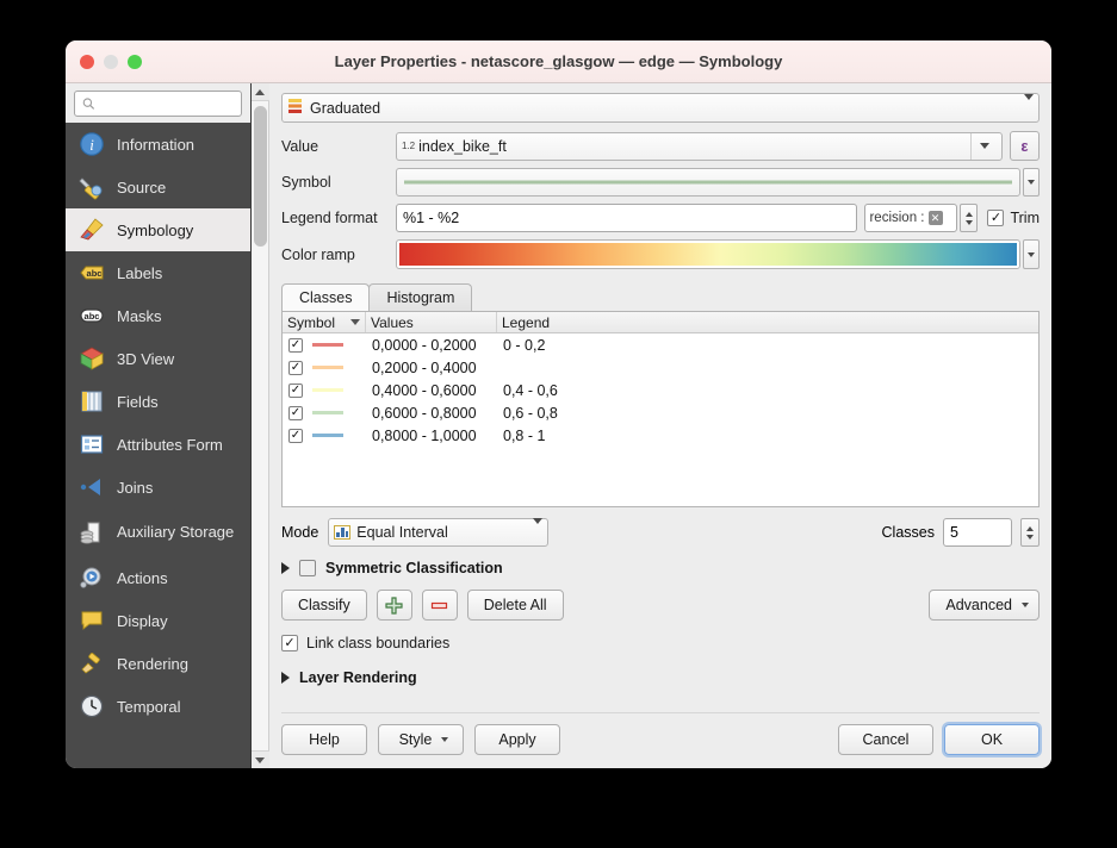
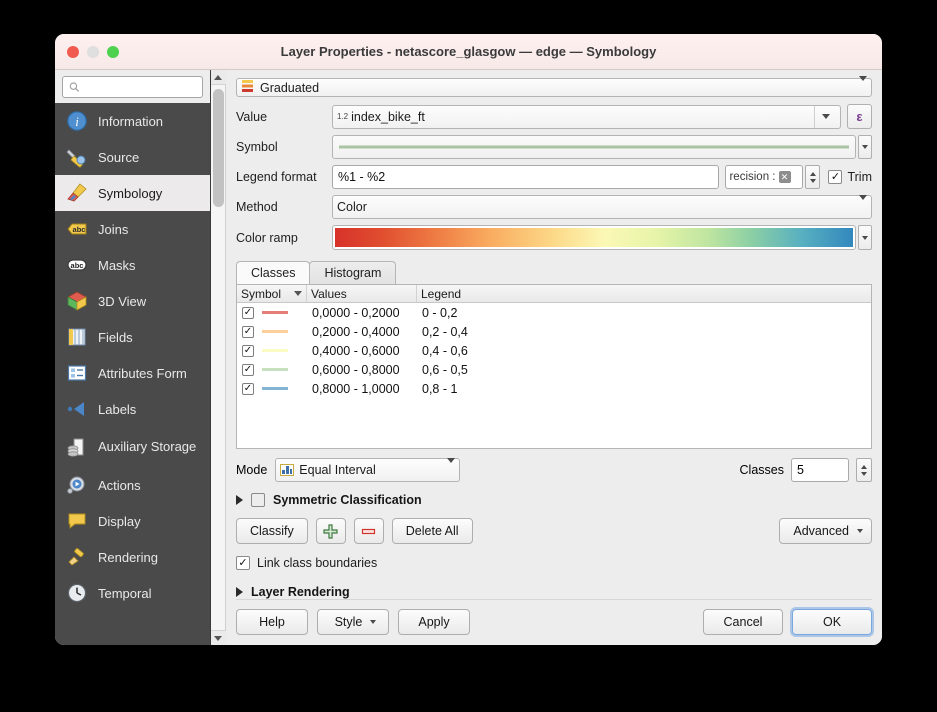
  Layer Properties - netascore_glasgow — edge — Symbology
  i
  Information
  Source
  Symbology
  abc
- Labels
+ Joins
  abc
  Masks
  3D View
  Fields
  Attributes Form
- Joins
+ Labels
  Auxiliary Storage
  Actions
  Display
  Rendering
  Temporal
  Graduated
  Value
  1.2
  index_bike_ft
  ε
  Symbol
  Legend format
  %1 - %2
  recision :
  ✕
  ✓
  Trim
+ Method
+ Color
  Color ramp
  Classes
  Histogram
  Symbol
  Values
  Legend
  ✓
  0,0000 - 0,2000
  0 - 0,2
  ✓
  0,2000 - 0,4000
+ 0,2 - 0,4
  ✓
  0,4000 - 0,6000
  0,4 - 0,6
  ✓
  0,6000 - 0,8000
- 0,6 - 0,8
+ 0,6 - 0,5
  ✓
  0,8000 - 1,0000
  0,8 - 1
  Mode
  Equal Interval
  Classes
  5
  Symmetric Classification
  Classify
  Delete All
  Advanced
  ✓
  Link class boundaries
  Layer Rendering
  Help
  Style
  Apply
  Cancel
  OK
